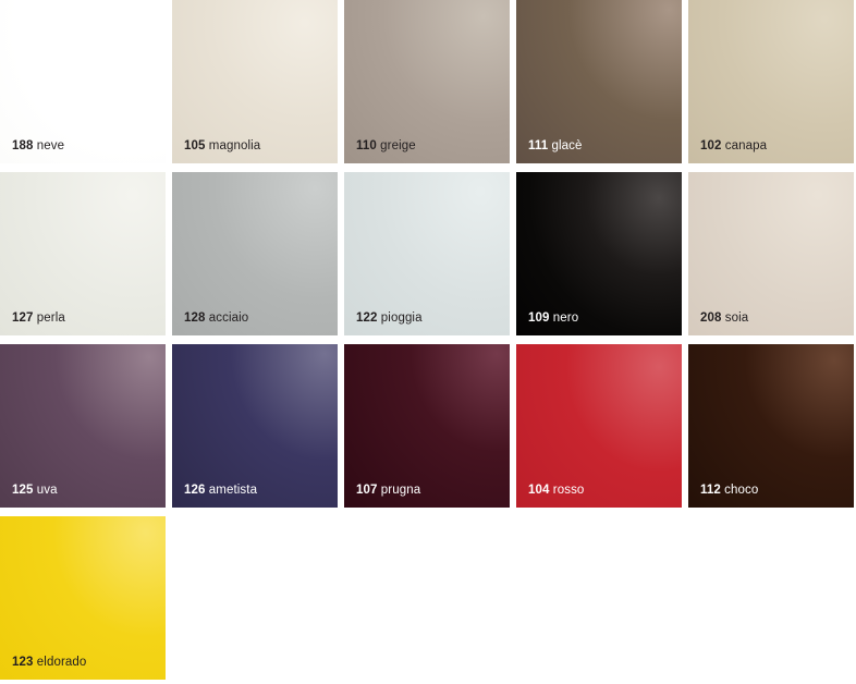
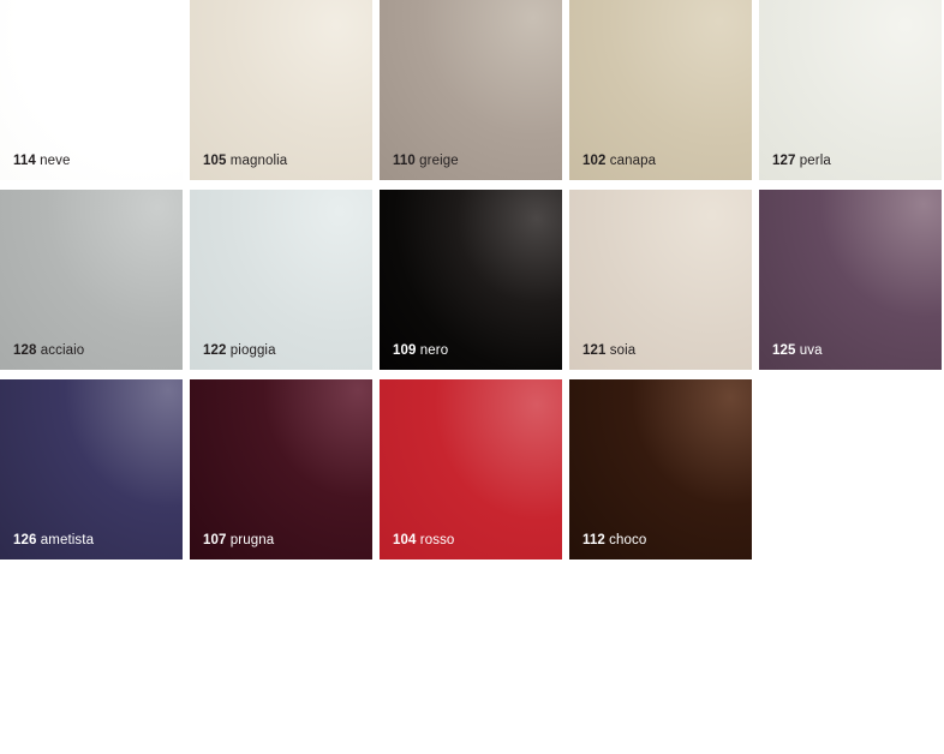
- 188 neve
+ 114 neve
  105 magnolia
  110 greige
- 111 glacè
  102 canapa
  127 perla
  128 acciaio
  122 pioggia
  109 nero
- 208 soia
+ 121 soia
  125 uva
  126 ametista
  107 prugna
  104 rosso
  112 choco
- 123 eldorado
